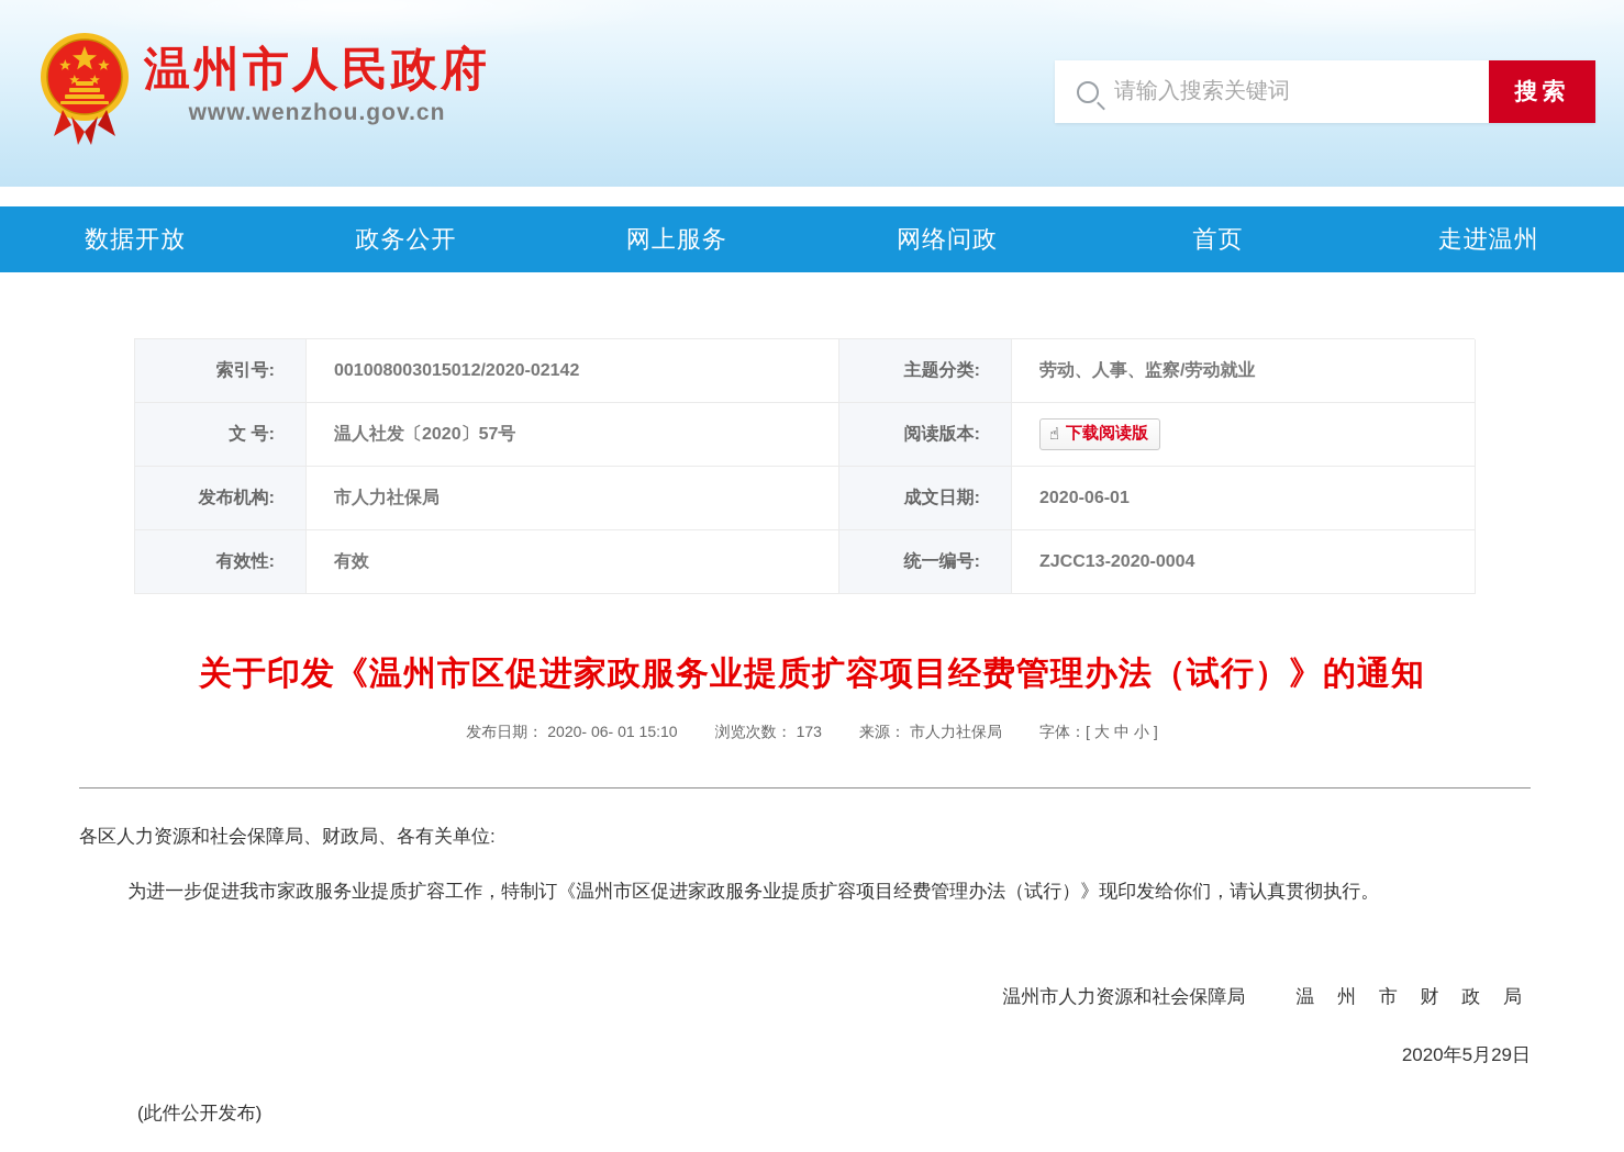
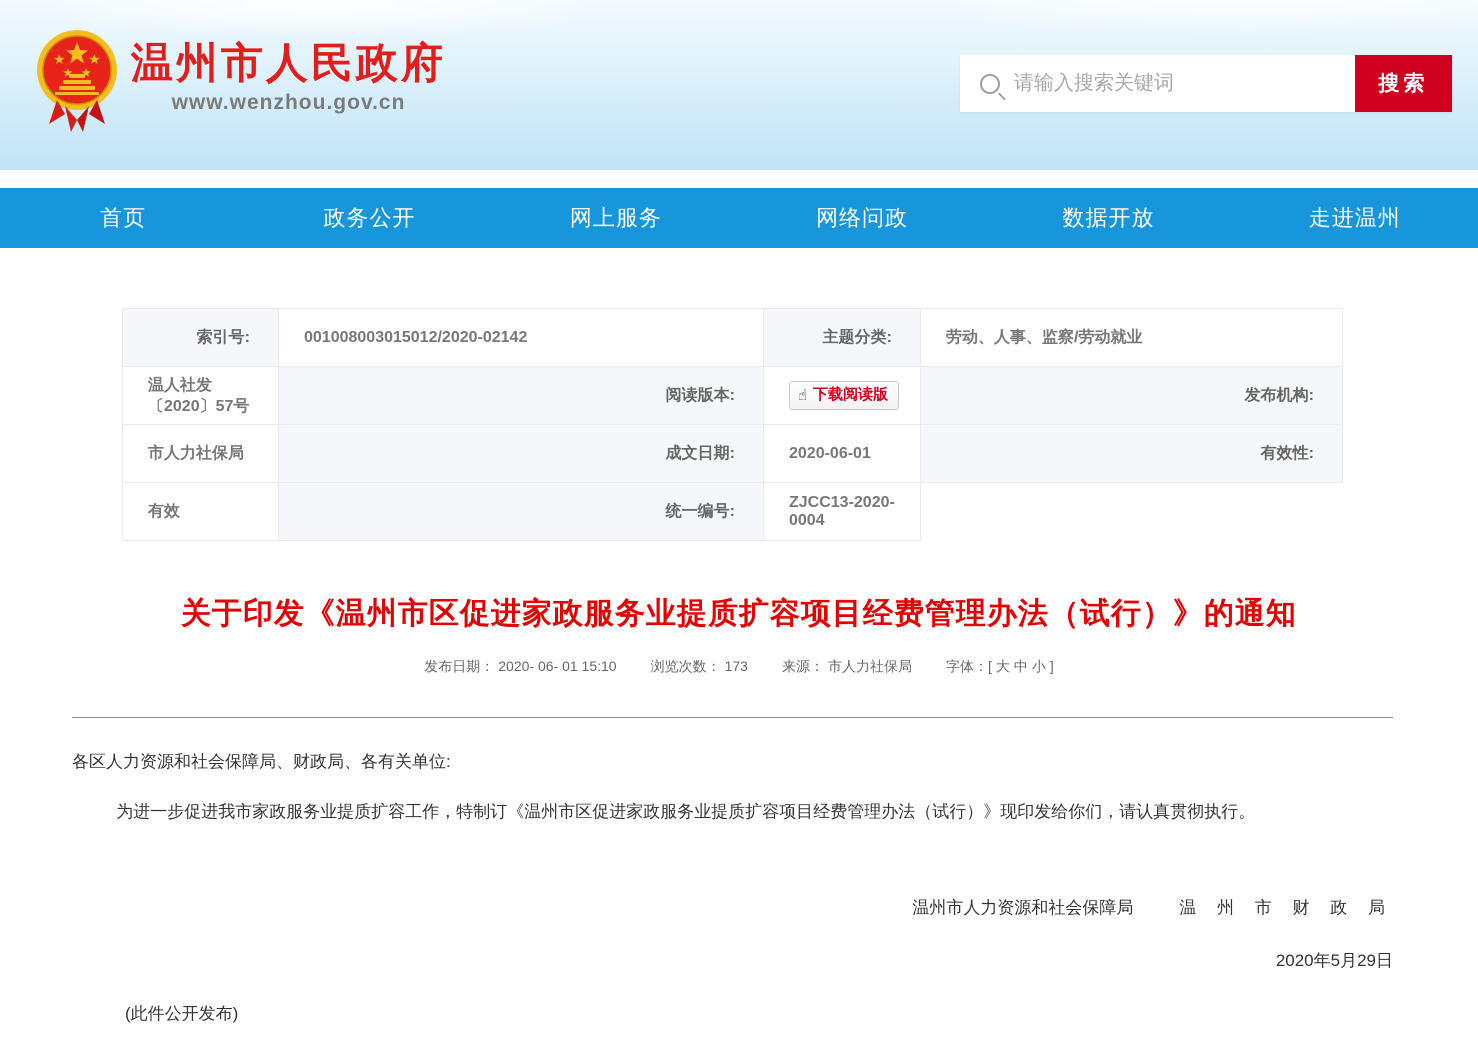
  温州市人民政府
  www.wenzhou.gov.cn
  请输入搜索关键词
  搜索
- 数据开放
+ 首页
  政务公开
  网上服务
  网络问政
- 首页
+ 数据开放
  走进温州
  索引号:
  001008003015012/2020-02142
  主题分类:
  劳动、人事、监察/劳动就业
- 文 号:
  温人社发〔2020〕57号
  阅读版本:
  ☝
  下载阅读版
  发布机构:
  市人力社保局
  成文日期:
  2020-06-01
  有效性:
  有效
  统一编号:
  ZJCC13-2020-0004
  关于印发《温州市区促进家政服务业提质扩容项目经费管理办法（试行）》的通知
  发布日期：
  2020- 06- 01 15:10
  浏览次数：
  173
  来源：
  市人力社保局
  字体：[
  大
  中
  小
  ]
  各区人力资源和社会保障局、财政局、各有关单位:
  为进一步促进我市家政服务业提质扩容工作，特制订《温州市区促进家政服务业提质扩容项目经费管理办法（试行）》现印发给你们，请认真贯彻执行。
  温州市人力资源和社会保障局
  温 州 市 财 政 局
  2020年5月29日
  (此件公开发布)
